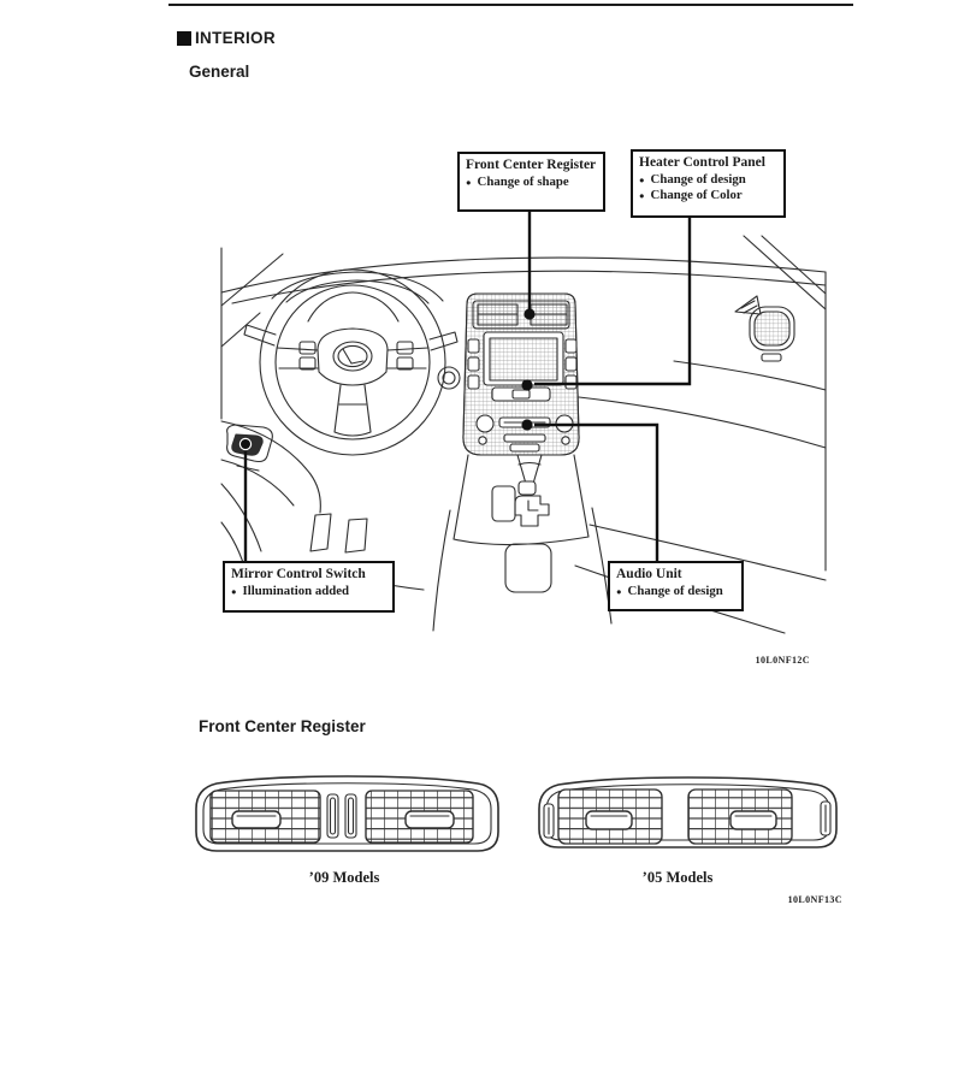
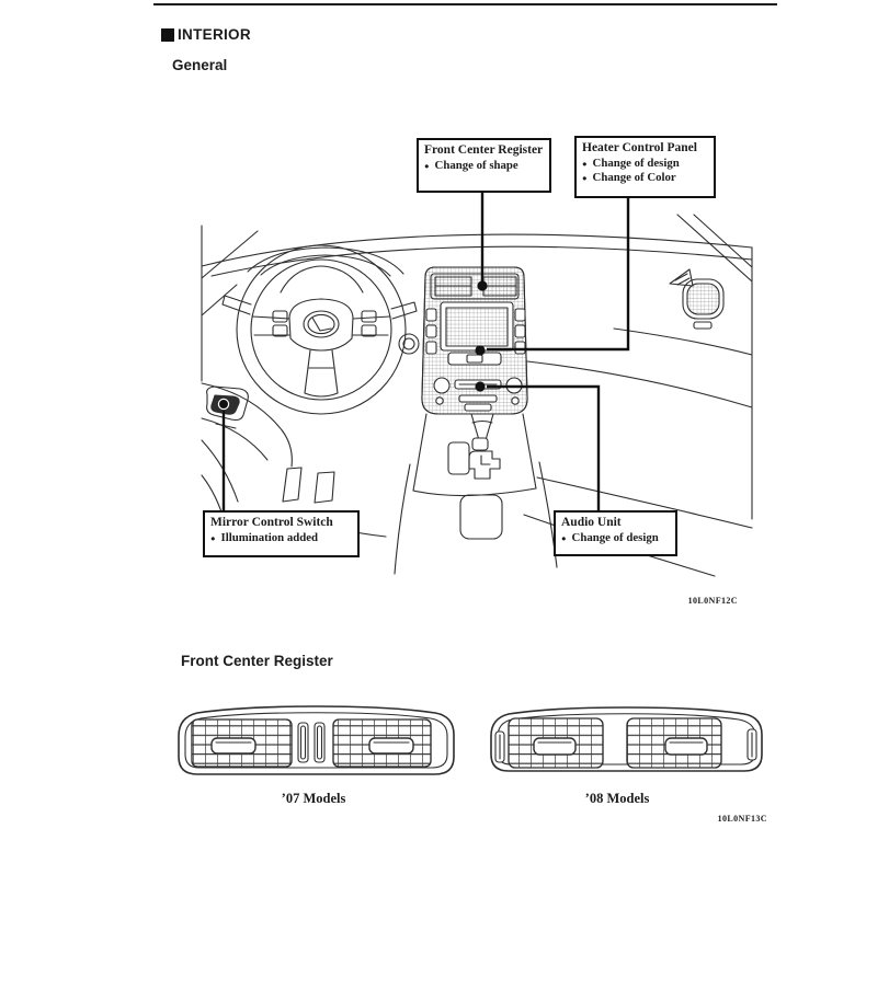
  INTERIOR
  General
  Front Center Register
  ●
  Change of shape
  Heater Control Panel
  ●
  Change of design
  ●
  Change of Color
  Mirror Control Switch
  ●
  Illumination added
  Audio Unit
  ●
  Change of design
  10L0NF12C
  Front Center Register
- ’09 Models
+ ’07 Models
- ’05 Models
+ ’08 Models
  10L0NF13C
